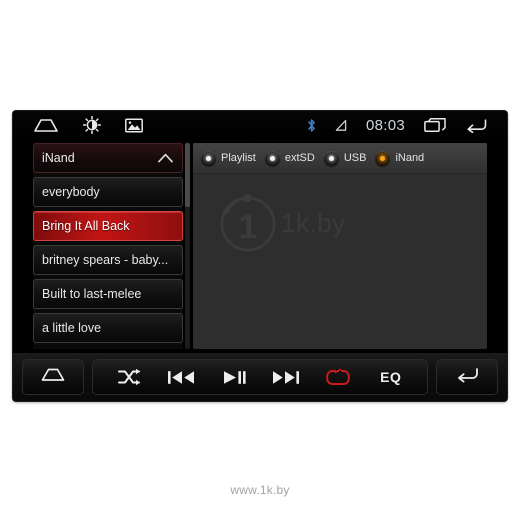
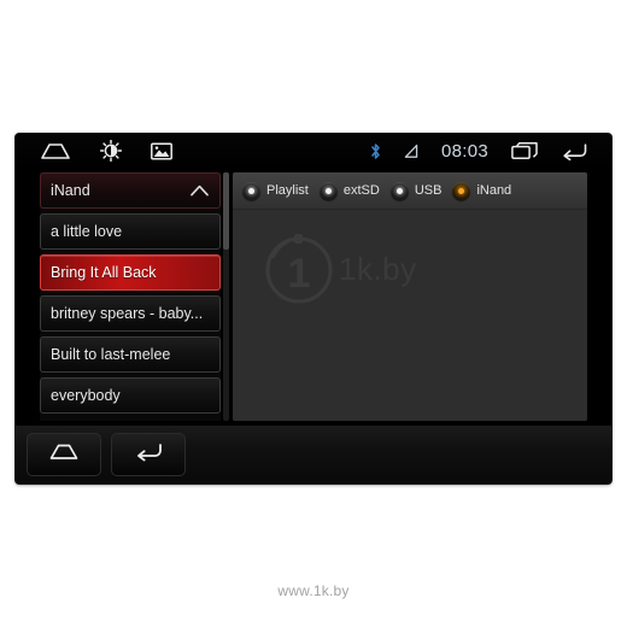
  08:03
  iNand
- everybody
+ a little love
  Bring It All Back
  britney spears - baby...
  Built to last-melee
- a little love
+ everybody
  Playlist
  extSD
  USB
  iNand
- EQ
  www.1k.by
